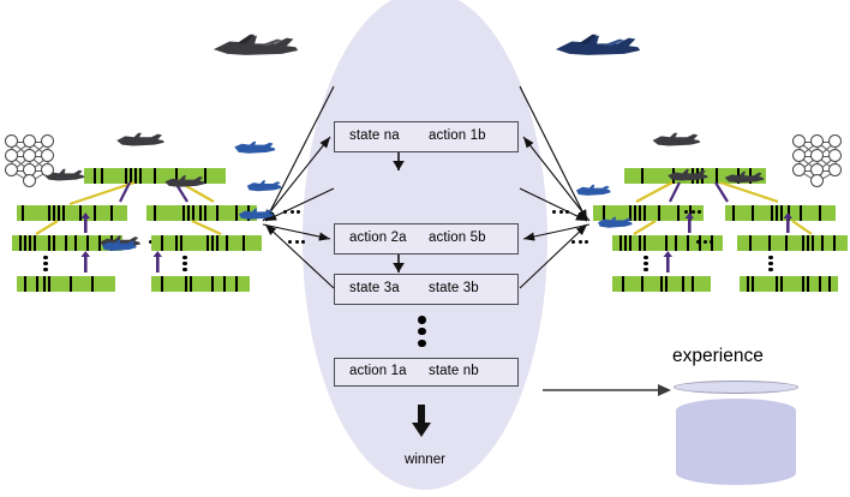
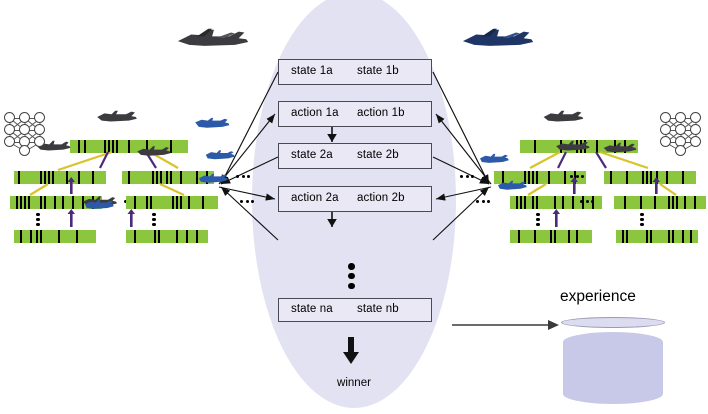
+ state 1a
+ state 1b
- state na
+ action 1a
  action 1b
+ state 2a
+ state 2b
  action 2a
- action 5b
+ action 2b
- state 3a
- state 3b
- action 1a
+ state na
  state nb
  winner
  experience
